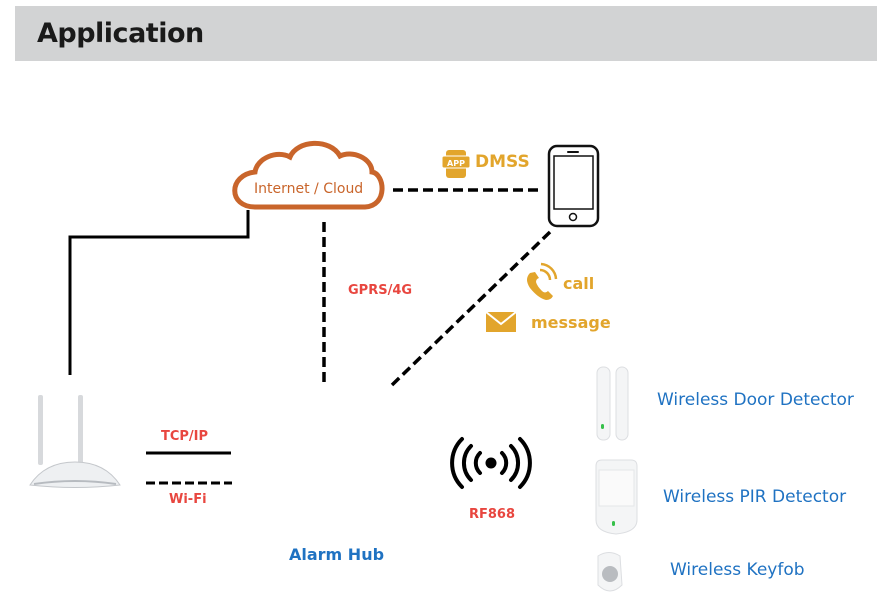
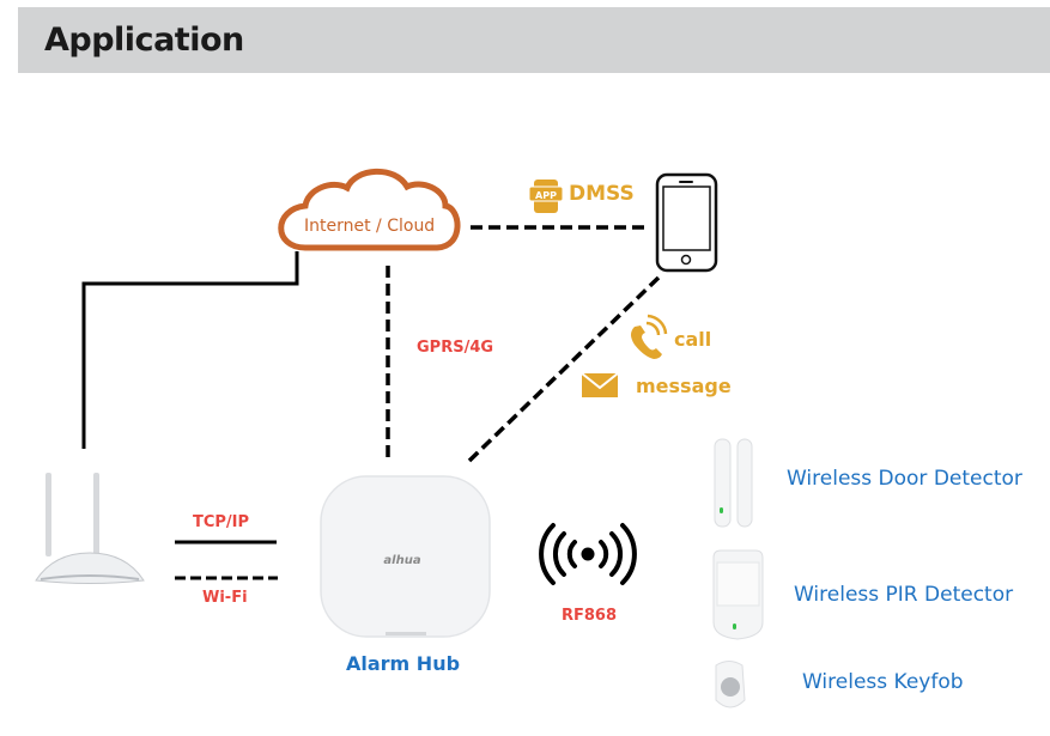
  Application
  APP
+ alhua
  Internet / Cloud
  DMSS
  GPRS/4G
  call
  message
  TCP/IP
  Wi-Fi
  RF868
  Alarm Hub
  Wireless Door Detector
  Wireless PIR Detector
  Wireless Keyfob
